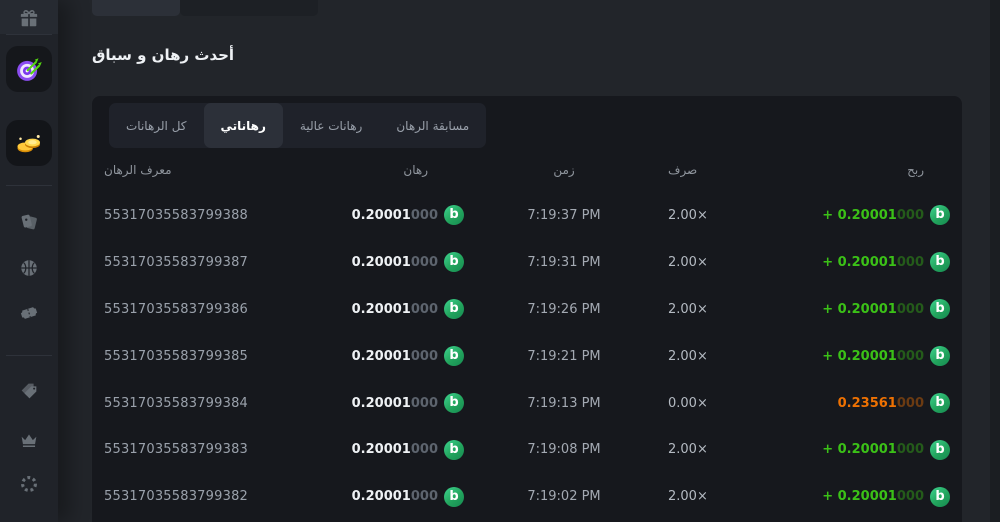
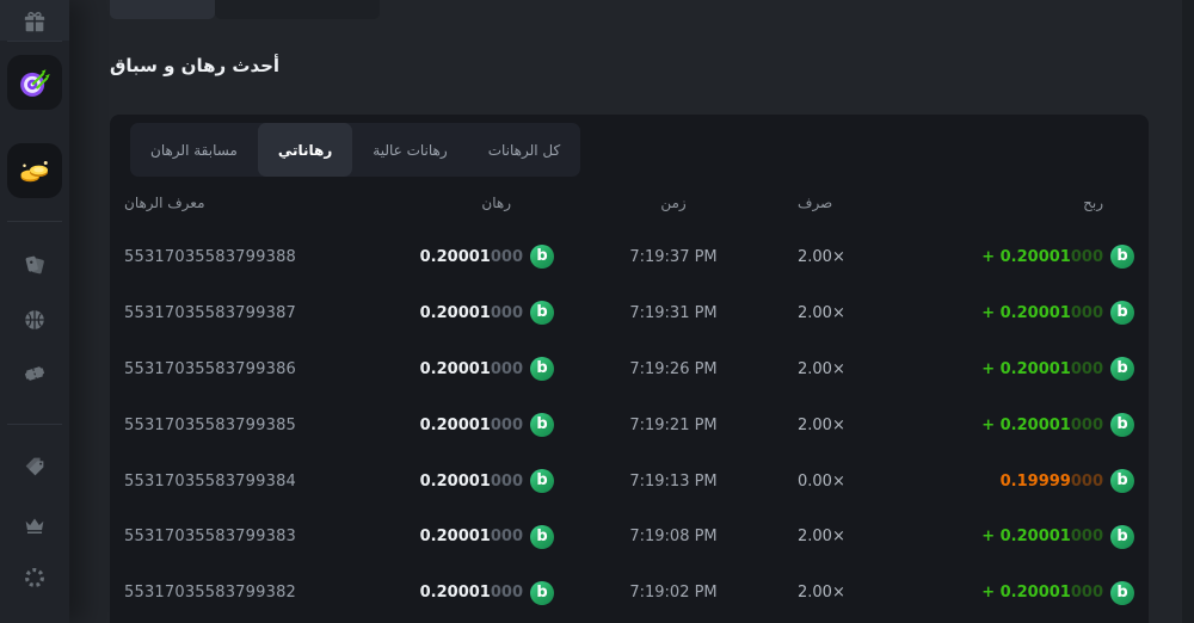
  أحدث رهان و سباق
- كل الرهانات
+ مسابقة الرهان
  رهاناتي
  رهانات عالية
- مسابقة الرهان
+ كل الرهانات
  معرف الرهان
  رهان
  زمن
  صرف
  ربح
  55317035583799388
  0.20001000
  b
  7:19:37 PM
  2.00×
  + 0.20001000
  b
  55317035583799387
  0.20001000
  b
  7:19:31 PM
  2.00×
  + 0.20001000
  b
  55317035583799386
  0.20001000
  b
  7:19:26 PM
  2.00×
  + 0.20001000
  b
  55317035583799385
  0.20001000
  b
  7:19:21 PM
  2.00×
  + 0.20001000
  b
  55317035583799384
  0.20001000
  b
  7:19:13 PM
  0.00×
- 0.23561000
+ 0.19999000
  b
  55317035583799383
  0.20001000
  b
  7:19:08 PM
  2.00×
  + 0.20001000
  b
  55317035583799382
  0.20001000
  b
  7:19:02 PM
  2.00×
  + 0.20001000
  b
